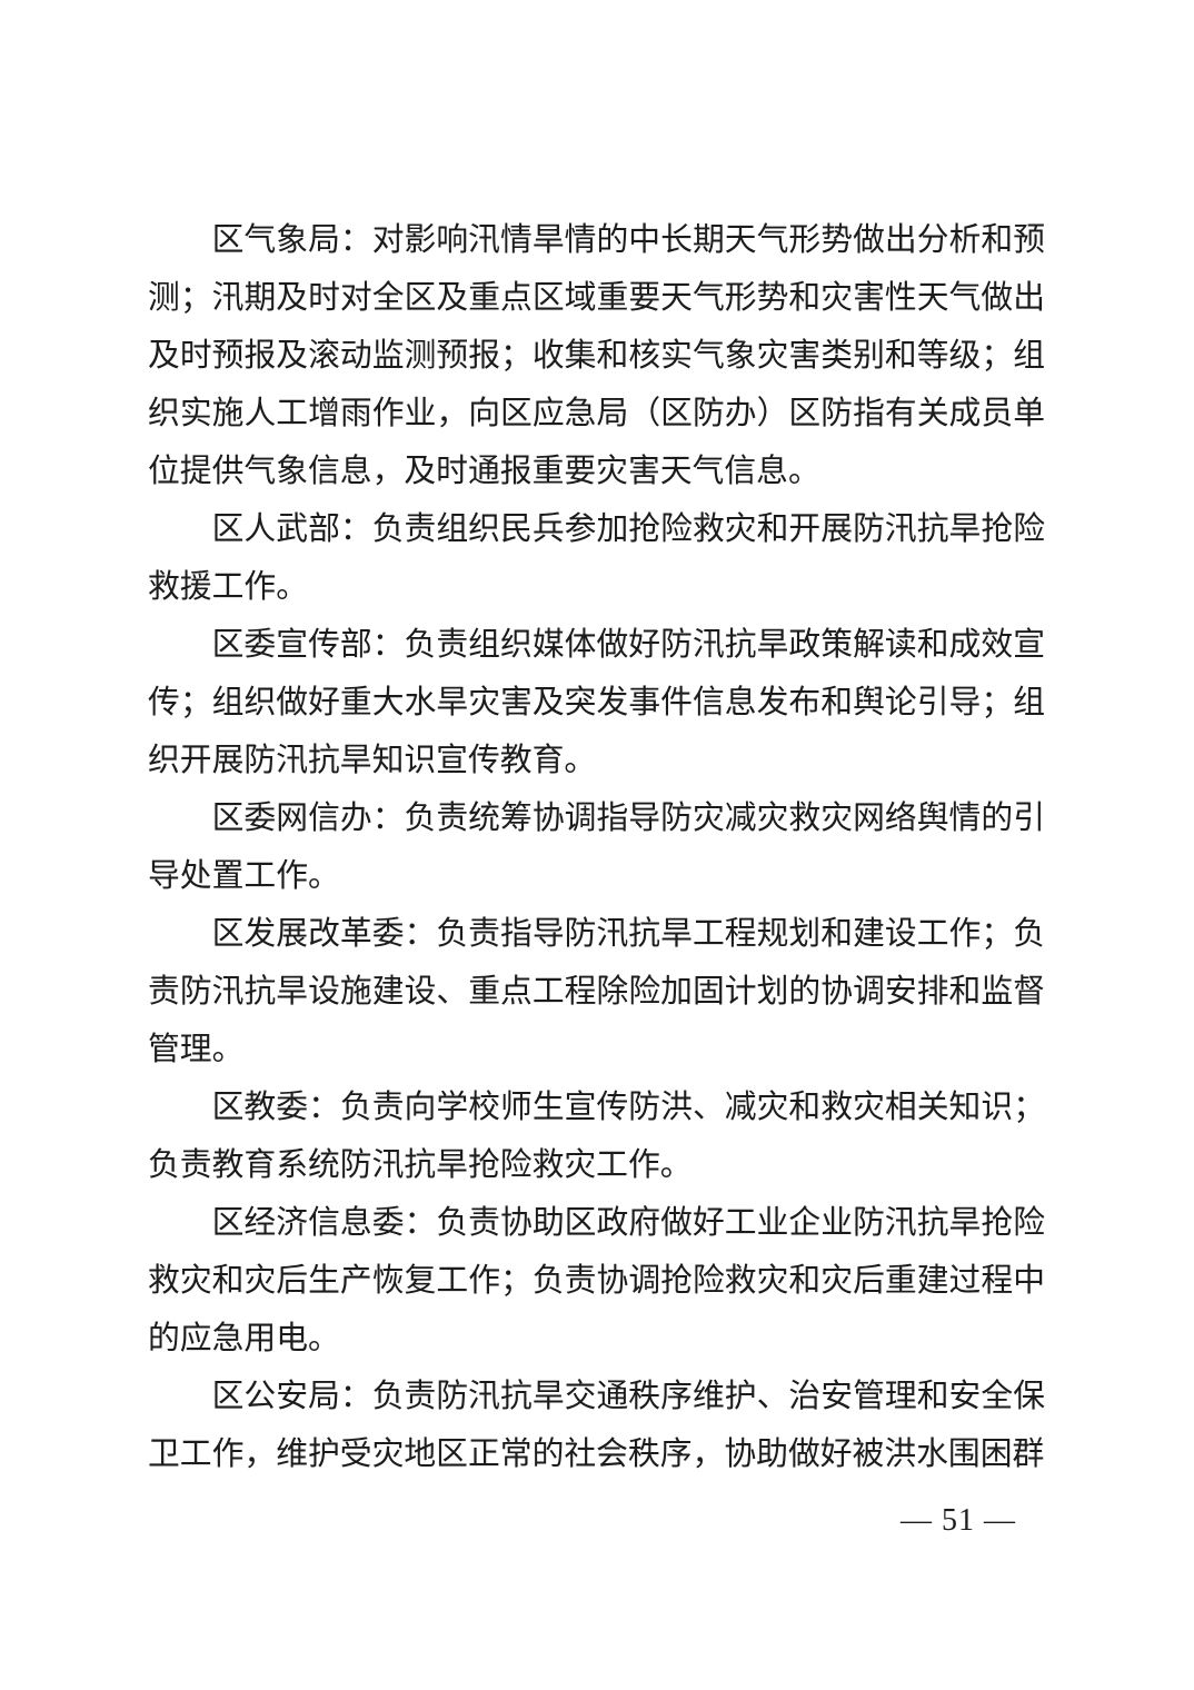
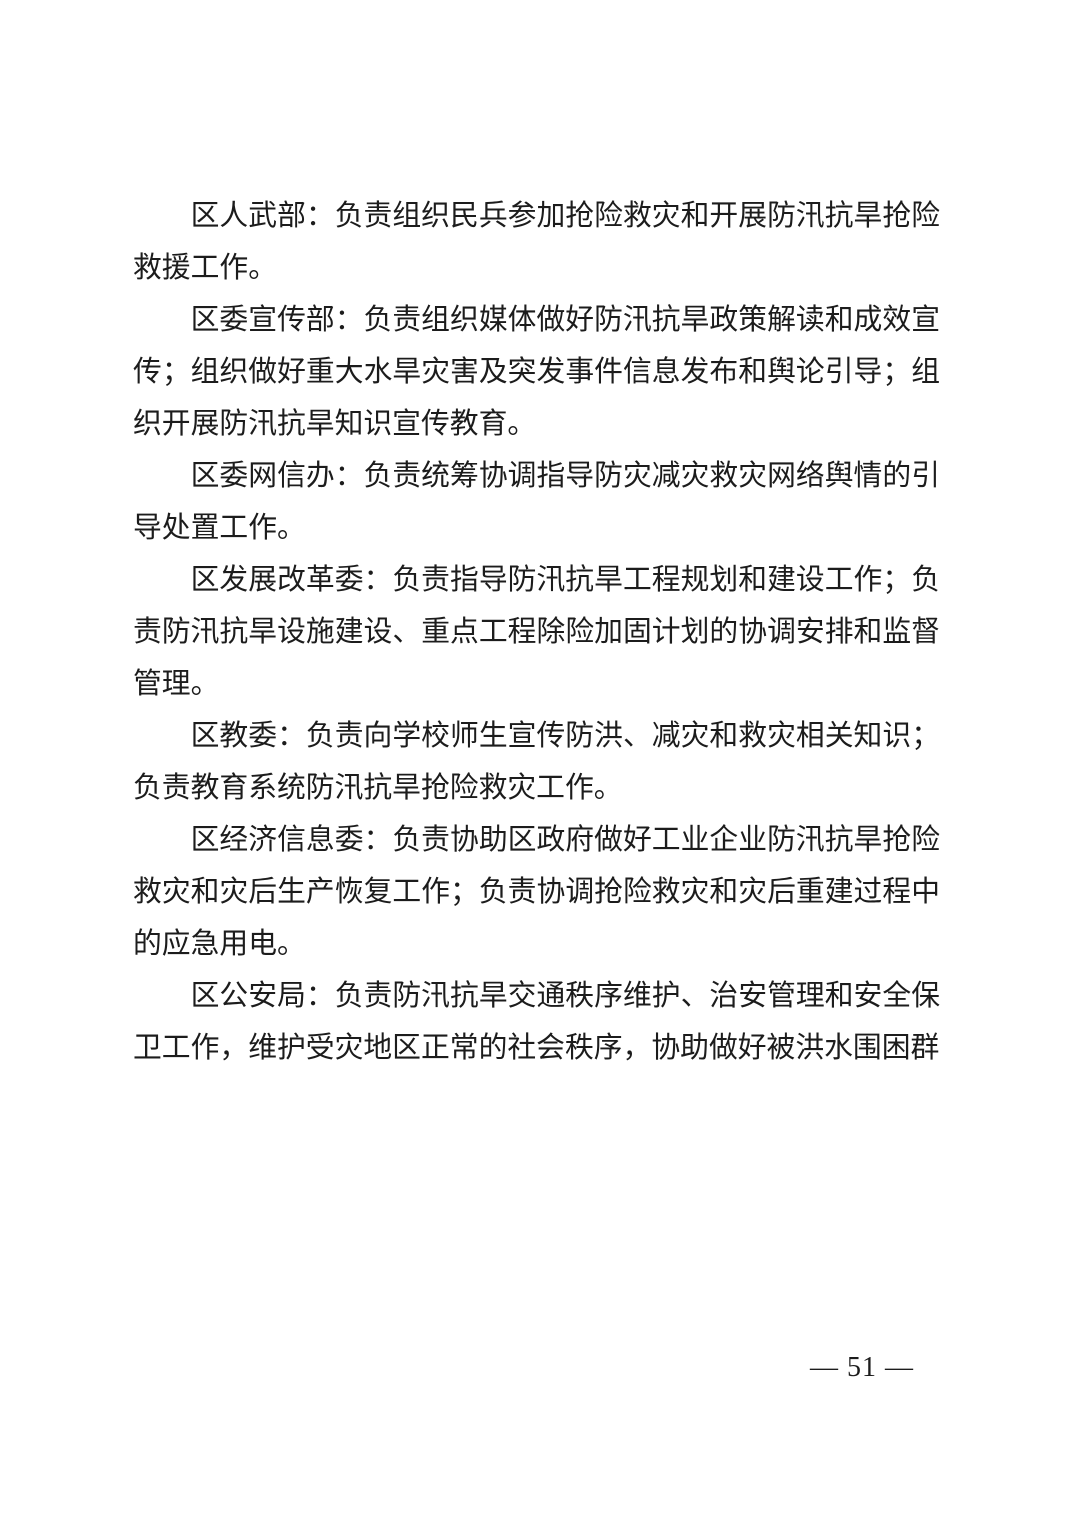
- 区气象局：对影响汛情旱情的中长期天气形势做出分析和预测；汛期及时对全区及重点区域重要天气形势和灾害性天气做出及时预报及滚动监测预报；收集和核实气象灾害类别和等级；组织实施人工增雨作业，向区应急局（区防办）区防指有关成员单位提供气象信息，及时通报重要灾害天气信息。
  区人武部：负责组织民兵参加抢险救灾和开展防汛抗旱抢险救援工作。
  区委宣传部：负责组织媒体做好防汛抗旱政策解读和成效宣传；组织做好重大水旱灾害及突发事件信息发布和舆论引导；组织开展防汛抗旱知识宣传教育。
  区委网信办：负责统筹协调指导防灾减灾救灾网络舆情的引导处置工作。
  区发展改革委：负责指导防汛抗旱工程规划和建设工作；负责防汛抗旱设施建设、重点工程除险加固计划的协调安排和监督管理。
  区教委：负责向学校师生宣传防洪、减灾和救灾相关知识；负责教育系统防汛抗旱抢险救灾工作。
  区经济信息委：负责协助区政府做好工业企业防汛抗旱抢险救灾和灾后生产恢复工作；负责协调抢险救灾和灾后重建过程中的应急用电。
  区公安局：负责防汛抗旱交通秩序维护、治安管理和安全保卫工作，维护受灾地区正常的社会秩序，协助做好被洪水围困群
  — 51 —
